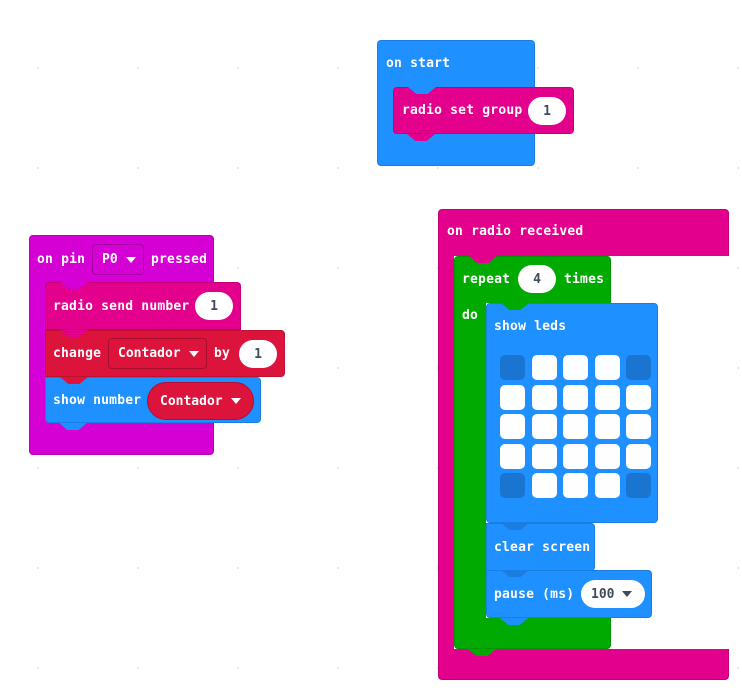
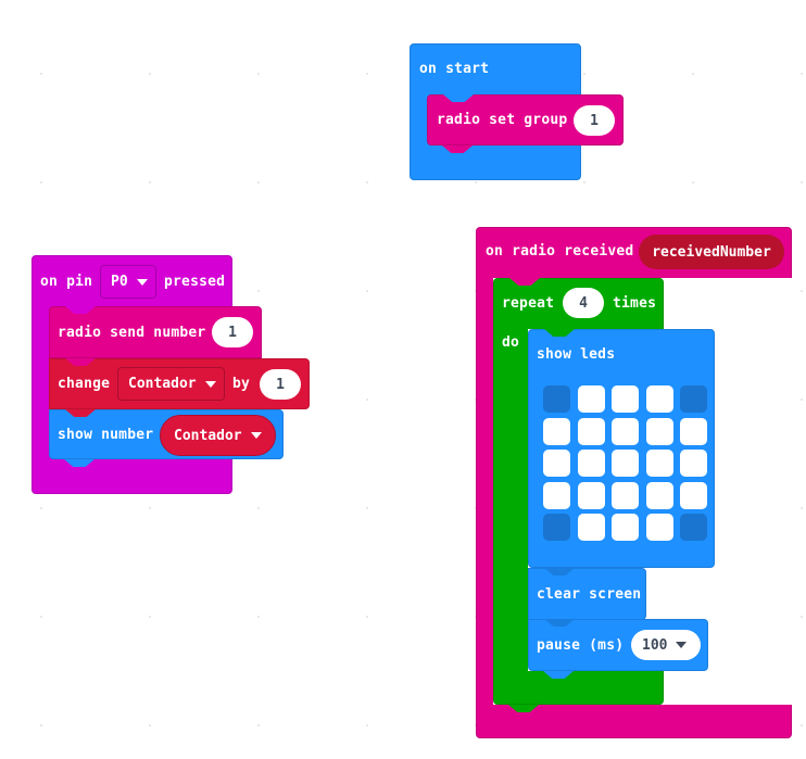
  on start
  radio set group
  1
  on pin
  P0
  pressed
  radio send number
  1
  change
  Contador
  by
  1
  show number
  Contador
  on radio received
+ receivedNumber
  repeat
  4
  times
  do
  show leds
  clear screen
  pause (ms)
  100
